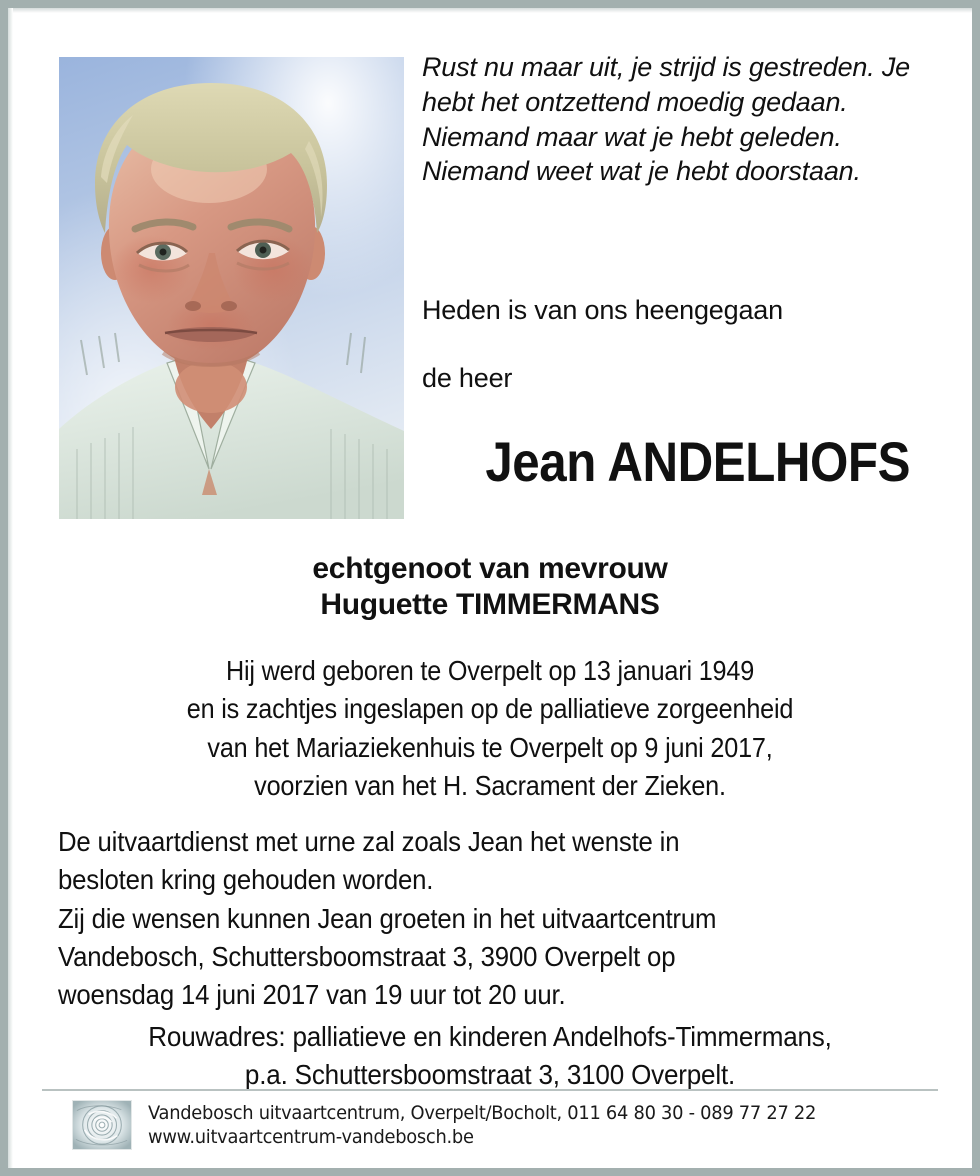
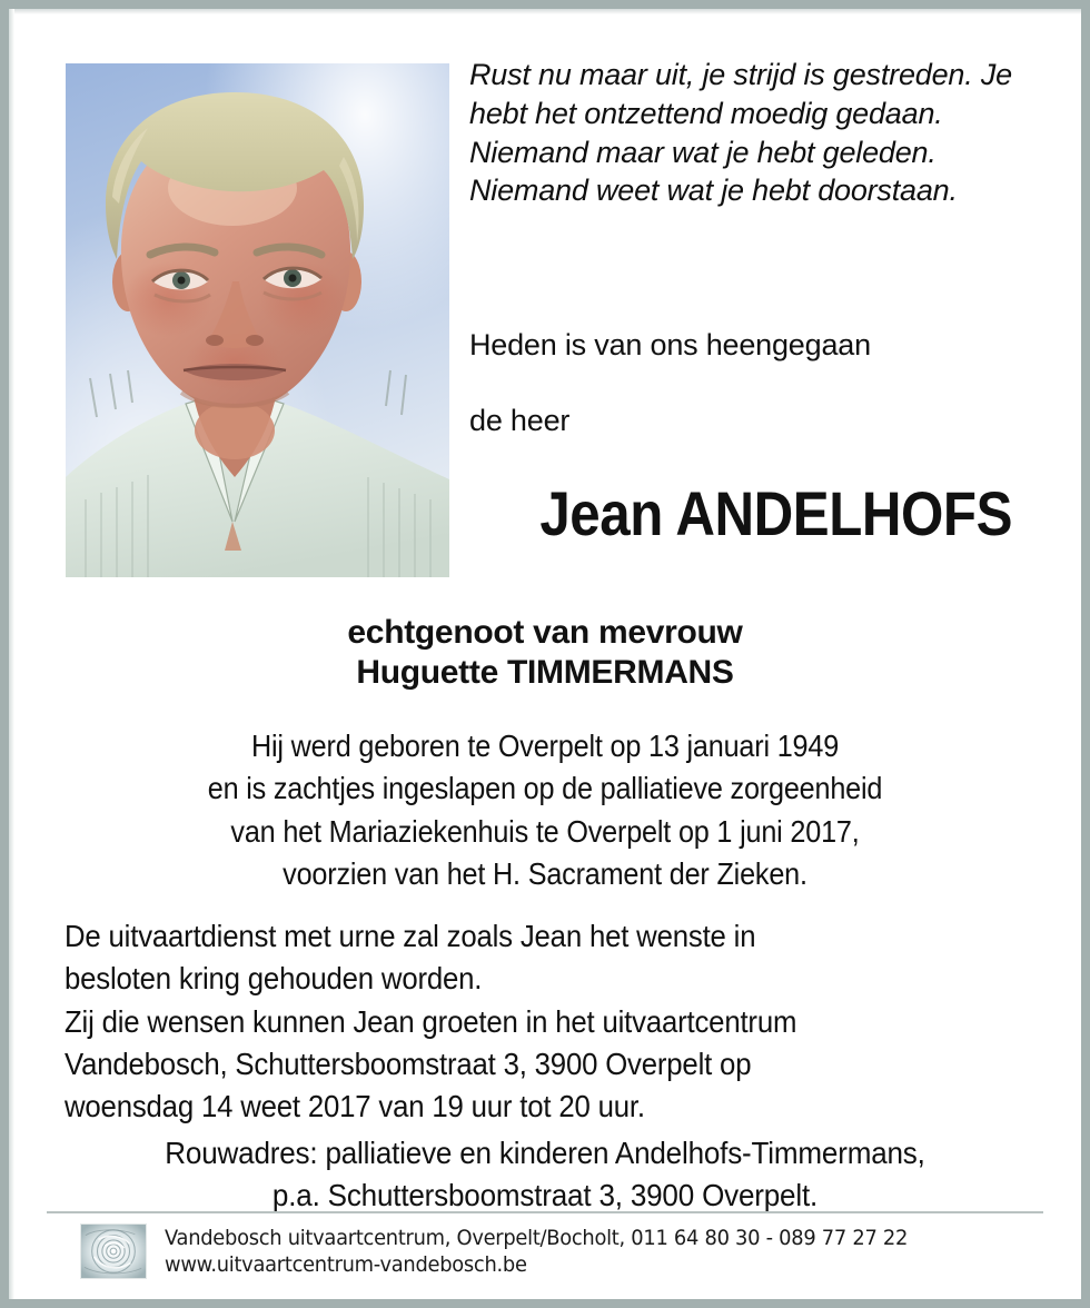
  Rust nu maar uit, je strijd is gestreden. Je hebt het ontzettend moedig gedaan. Niemand maar wat je hebt geleden. Niemand weet wat je hebt doorstaan.
  Heden is van ons heengegaan
  de heer
  Jean ANDELHOFS
  echtgenoot van mevrouw
  Huguette TIMMERMANS
  Hij werd geboren te Overpelt op 13 januari 1949
  en is zachtjes ingeslapen op de palliatieve zorgeenheid
- van het Mariaziekenhuis te Overpelt op 9 juni 2017,
+ van het Mariaziekenhuis te Overpelt op 1 juni 2017,
  voorzien van het H. Sacrament der Zieken.
  De uitvaartdienst met urne zal zoals Jean het wenste in
  besloten kring gehouden worden.
  Zij die wensen kunnen Jean groeten in het uitvaartcentrum
  Vandebosch, Schuttersboomstraat 3, 3900 Overpelt op
- woensdag 14 juni 2017 van 19 uur tot 20 uur.
+ woensdag 14 weet 2017 van 19 uur tot 20 uur.
  Rouwadres: palliatieve en kinderen Andelhofs-Timmermans,
- p.a. Schuttersboomstraat 3, 3100 Overpelt.
+ p.a. Schuttersboomstraat 3, 3900 Overpelt.
  Vandebosch uitvaartcentrum, Overpelt/Bocholt, 011 64 80 30 - 089 77 27 22
  www.uitvaartcentrum-vandebosch.be
